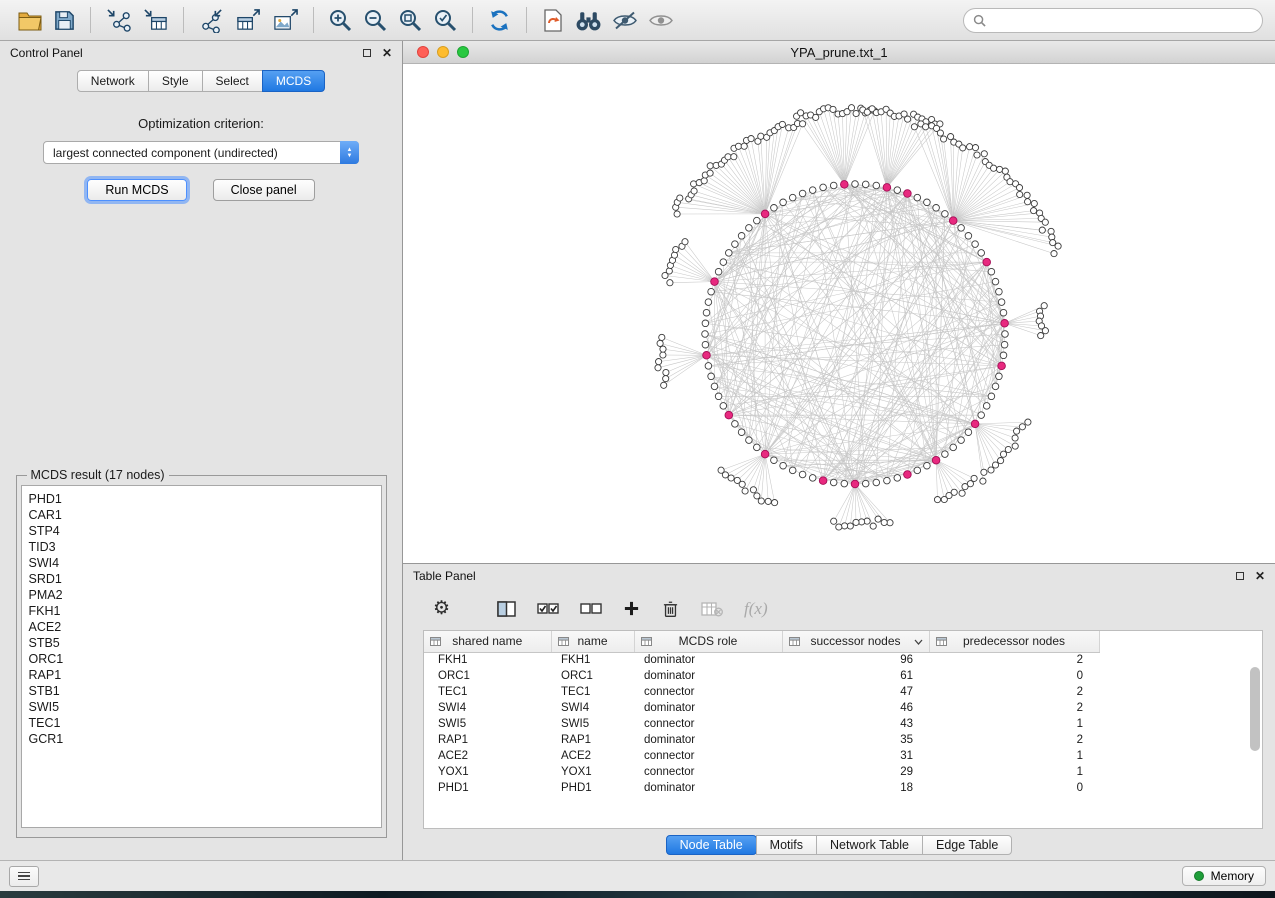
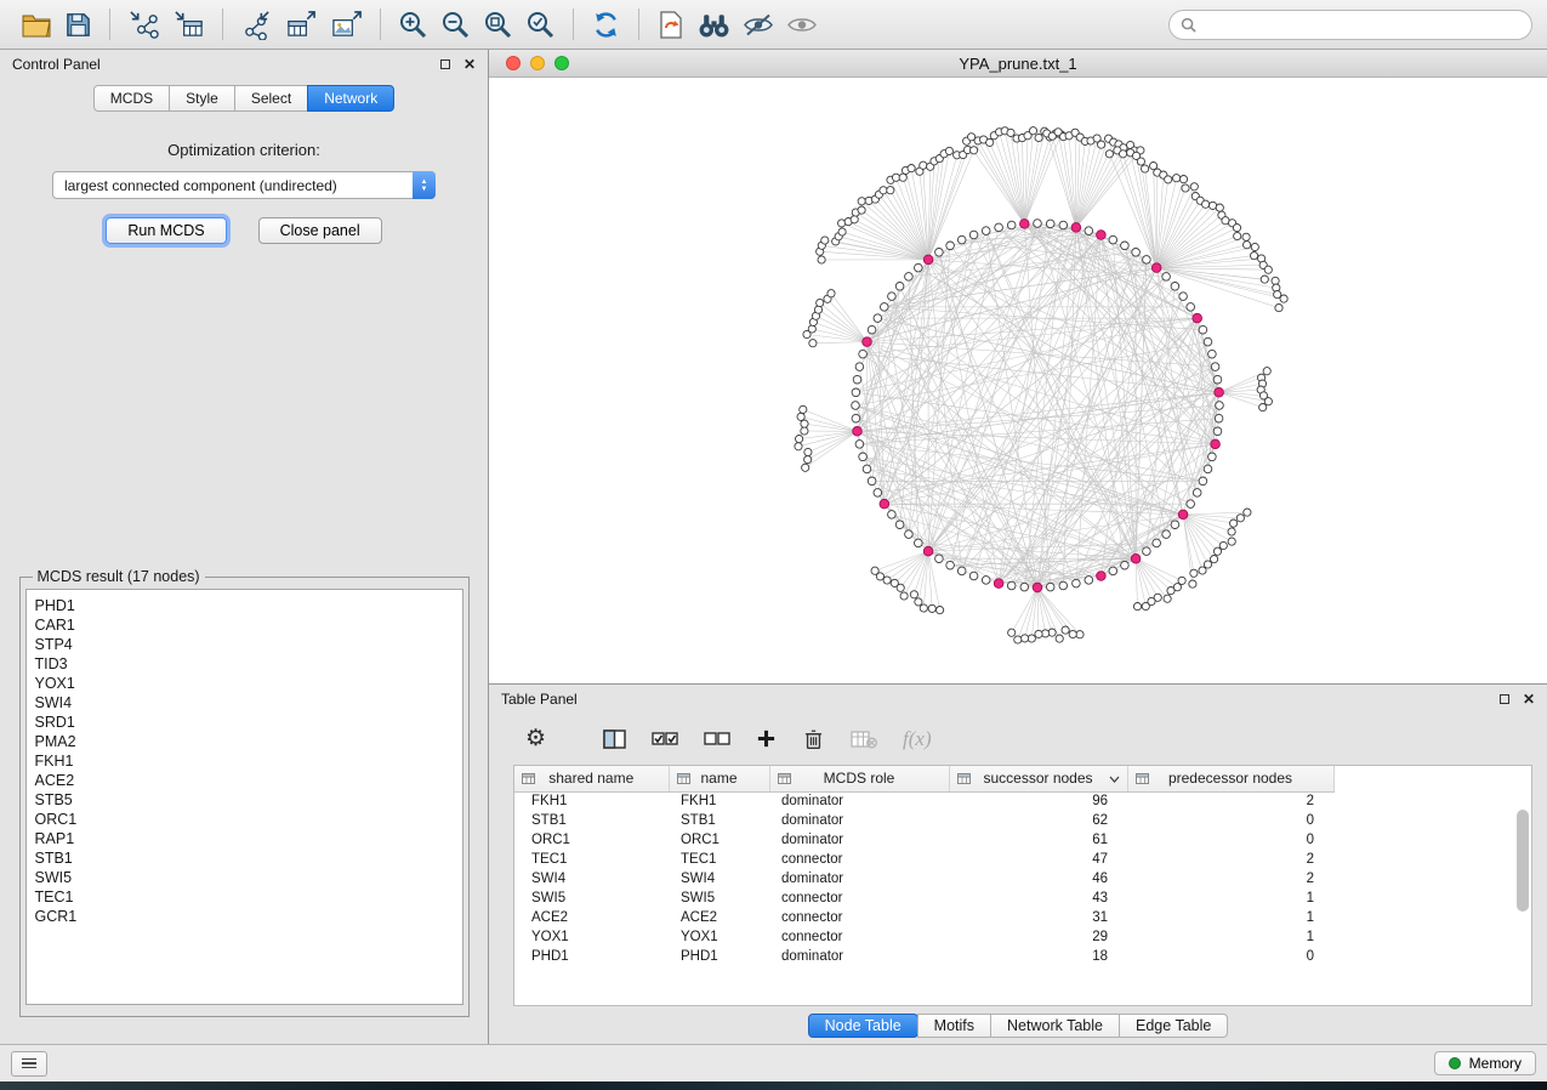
  Control Panel
  ✕
- Network
+ MCDS
  Style
  Select
- MCDS
+ Network
  Optimization criterion:
  largest connected component (undirected)
  Run MCDS
  Close panel
  MCDS result (17 nodes)
  PHD1
  CAR1
  STP4
  TID3
+ YOX1
  SWI4
  SRD1
  PMA2
  FKH1
  ACE2
  STB5
  ORC1
  RAP1
  STB1
  SWI5
  TEC1
  GCR1
  YPA_prune.txt_1
  Table Panel
  ✕
  ⚙
  f(x)
  shared name	name	MCDS role	successor nodes	predecessor nodes
  FKH1	FKH1	dominator	96	2
+ STB1	STB1	dominator	62	0
  ORC1	ORC1	dominator	61	0
  TEC1	TEC1	connector	47	2
  SWI4	SWI4	dominator	46	2
  SWI5	SWI5	connector	43	1
- RAP1	RAP1	dominator	35	2
  ACE2	ACE2	connector	31	1
  YOX1	YOX1	connector	29	1
  PHD1	PHD1	dominator	18	0
  Node Table
  Motifs
  Network Table
  Edge Table
  Memory
